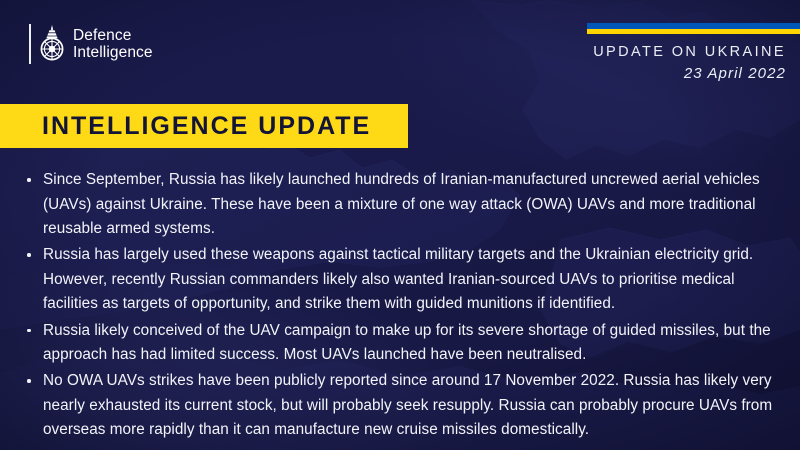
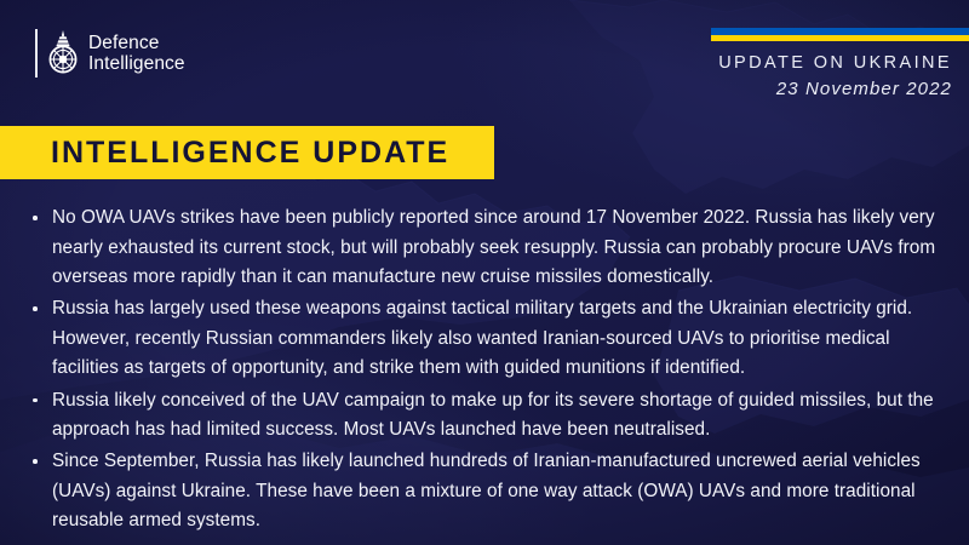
  Defence
  Intelligence
  UPDATE ON UKRAINE
- 23 April 2022
+ 23 November 2022
  INTELLIGENCE UPDATE
- Since September, Russia has likely launched hundreds of Iranian-manufactured uncrewed aerial vehicles (UAVs) against Ukraine. These have been a mixture of one way attack (OWA) UAVs and more traditional reusable armed systems.
+ No OWA UAVs strikes have been publicly reported since around 17 November 2022. Russia has likely very nearly exhausted its current stock, but will probably seek resupply. Russia can probably procure UAVs from overseas more rapidly than it can manufacture new cruise missiles domestically.
  Russia has largely used these weapons against tactical military targets and the Ukrainian electricity grid. However, recently Russian commanders likely also wanted Iranian-sourced UAVs to prioritise medical facilities as targets of opportunity, and strike them with guided munitions if identified.
  Russia likely conceived of the UAV campaign to make up for its severe shortage of guided missiles, but the approach has had limited success. Most UAVs launched have been neutralised.
- No OWA UAVs strikes have been publicly reported since around 17 November 2022. Russia has likely very nearly exhausted its current stock, but will probably seek resupply. Russia can probably procure UAVs from overseas more rapidly than it can manufacture new cruise missiles domestically.
+ Since September, Russia has likely launched hundreds of Iranian-manufactured uncrewed aerial vehicles (UAVs) against Ukraine. These have been a mixture of one way attack (OWA) UAVs and more traditional reusable armed systems.
